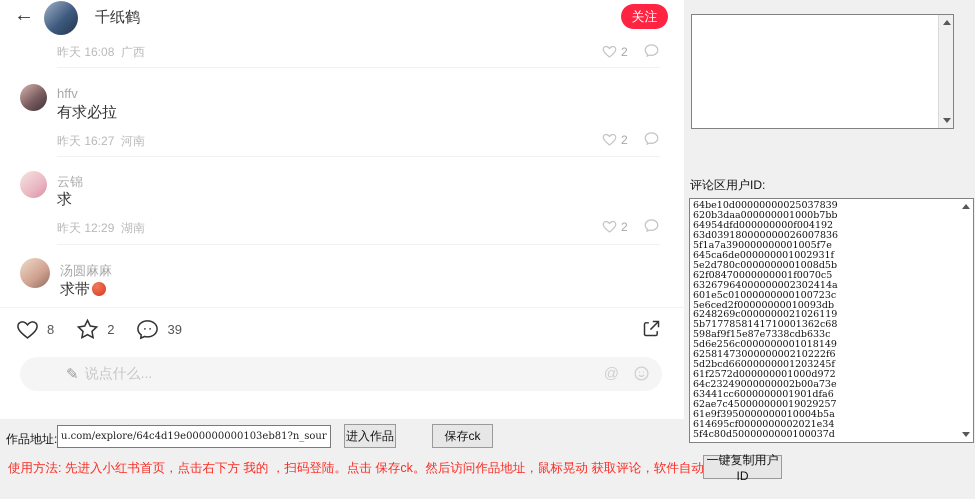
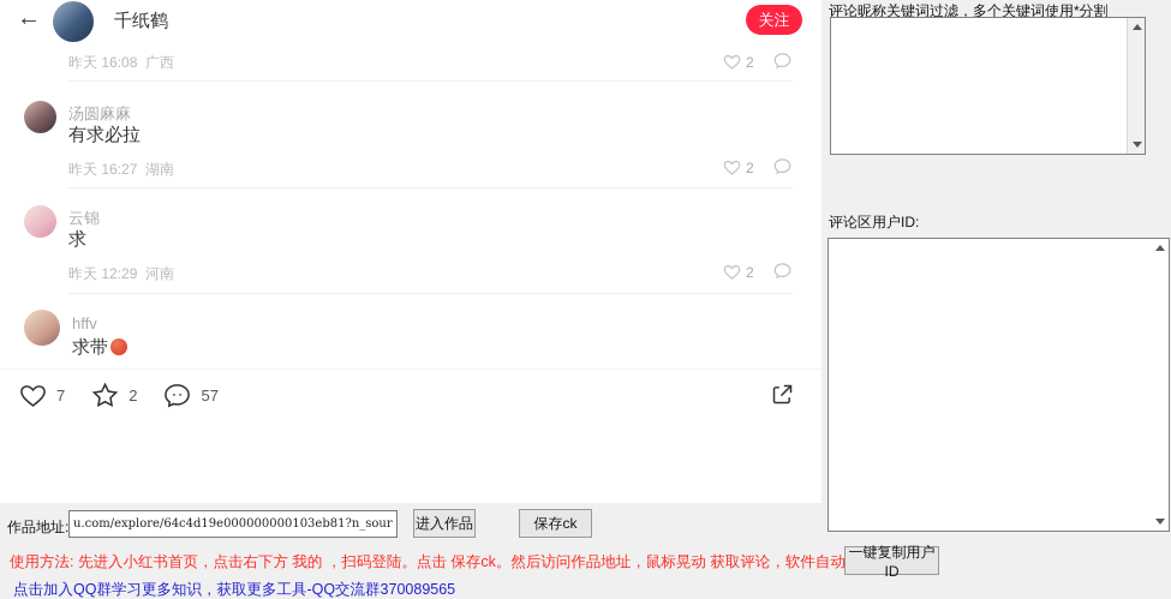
  ←
  千纸鹤
  关注
  昨天 16:08 广西
  2
- hffv
+ 汤圆麻麻
  有求必拉
- 昨天 16:27 河南
+ 昨天 16:27 湖南
  2
  云锦
  求
- 昨天 12:29 湖南
+ 昨天 12:29 河南
  2
- 汤圆麻麻
+ hffv
  求带
- 8
+ 7
  2
- 39
+ 57
- ✎
- 说点什么...
- @
  作品地址:
  u.com/explore/64c4d19e000000000103eb81?n_sour
  进入作品
  保存ck
  使用方法: 先进入小红书首页，点击右下方 我的 ，扫码登陆。点击 保存ck。然后访问作品地址，鼠标晃动 获取评论，软件自动
+ 点击加入QQ群学习更多知识，获取更多工具-QQ交流群370089565
+ 评论昵称关键词过滤，多个关键词使用*分割
  评论区用户ID:
- 64be10d00000000025037839
- 620b3daa000000001000b7bb
- 64954dfd000000000f004192
- 63d039180000000026007836
- 5f1a7a390000000001005f7e
- 645ca6de000000001002931f
- 5e2d780c0000000001008d5b
- 62f08470000000001f0070c5
- 63267964000000002302414a
- 601e5c01000000000100723c
- 5e6ced2f00000000010093db
- 6248269c0000000021026119
- 5b7177858141710001362c68
- 598af9f15e87e7338cdb633c
- 5d6e256c0000000001018149
- 6258147300000000210222f6
- 5d2bcd66000000001203245f
- 61f2572d000000001000d972
- 64c23249000000002b00a73e
- 63441cc6000000001901dfa6
- 62ae7c450000000019029257
- 61e9f3950000000010004b5a
- 614695cf0000000002021e34
- 5f4c80d5000000000100037d
  一键复制用户ID
